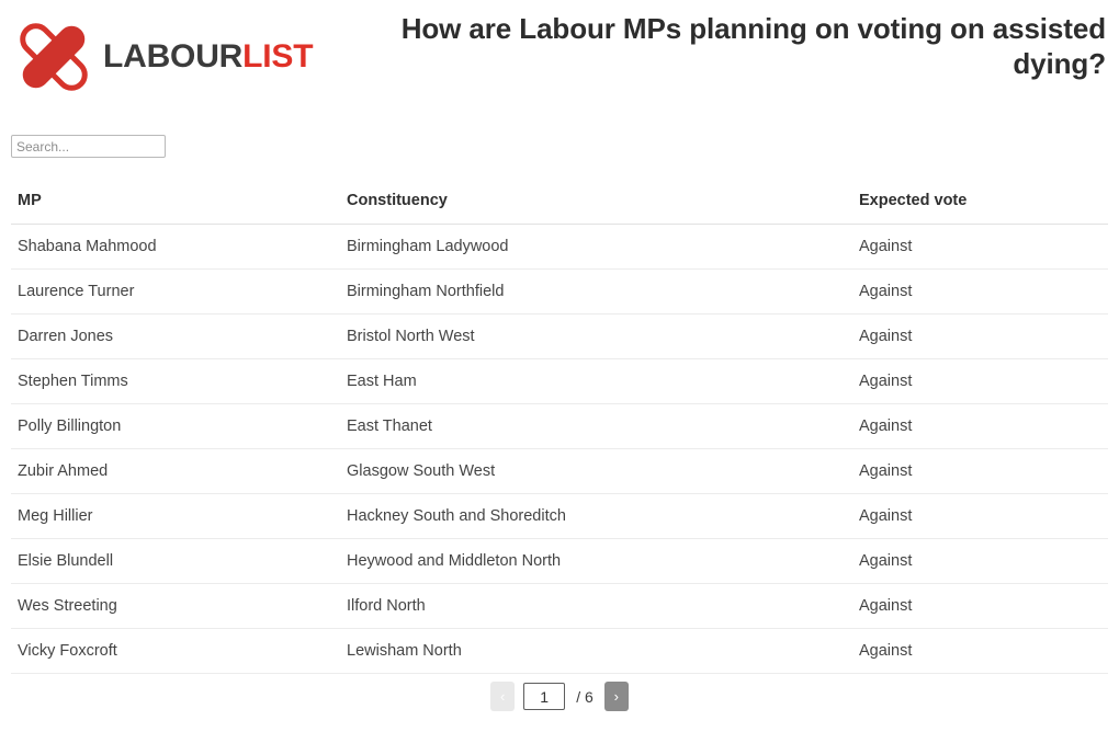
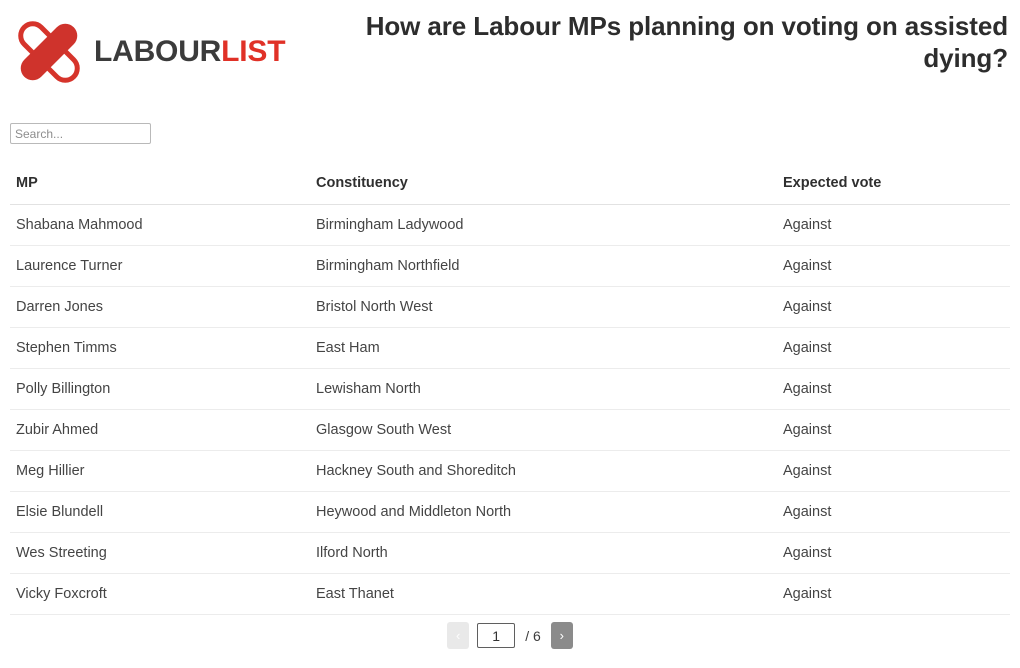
  LABOURLIST
  How are Labour MPs planning on voting on assisted dying?
  Search...
  MP	Constituency	Expected vote
  Shabana Mahmood	Birmingham Ladywood	Against
  Laurence Turner	Birmingham Northfield	Against
  Darren Jones	Bristol North West	Against
  Stephen Timms	East Ham	Against
- Polly Billington	East Thanet	Against
+ Polly Billington	Lewisham North	Against
  Zubir Ahmed	Glasgow South West	Against
  Meg Hillier	Hackney South and Shoreditch	Against
  Elsie Blundell	Heywood and Middleton North	Against
  Wes Streeting	Ilford North	Against
- Vicky Foxcroft	Lewisham North	Against
+ Vicky Foxcroft	East Thanet	Against
  1
  / 6
  ›
